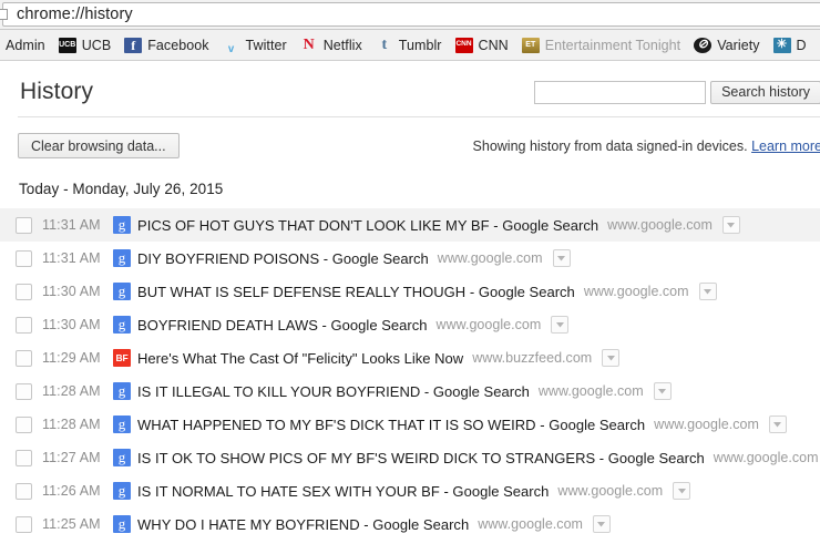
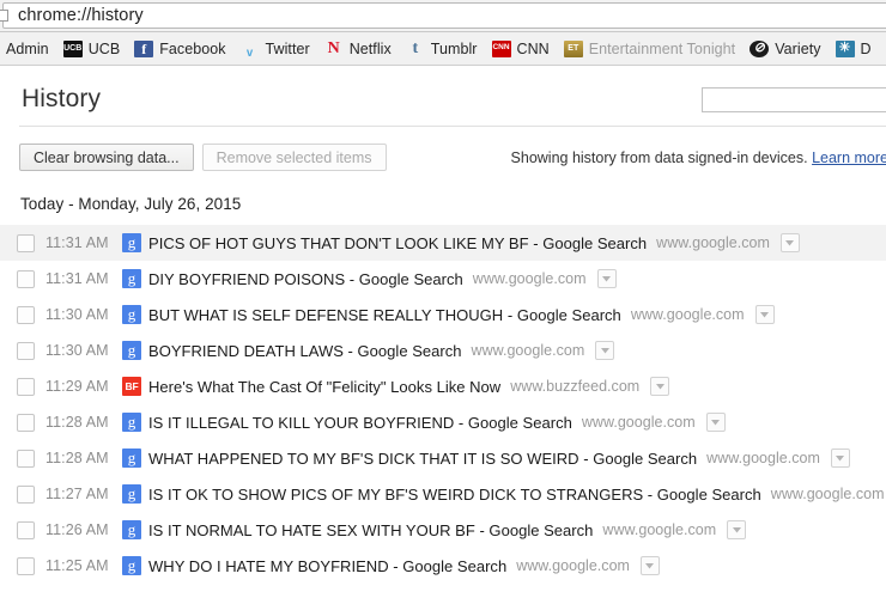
  chrome://history
  Admin
  UCB
  f
  Facebook
  ᵥ
  Twitter
  N
  Netflix
  t
  Tumblr
  CNN
  Entertainment Tonight
  ⊘
  Variety
  ✳
  D
  History
- Search history
  Clear browsing data...
+ Remove selected items
  Showing history from data signed-in devices. Learn more
  Today - Monday, July 26, 2015
  11:31 AM
  g
  PICS OF HOT GUYS THAT DON'T LOOK LIKE MY BF - Google Search
  www.google.com
  11:31 AM
  g
  DIY BOYFRIEND POISONS - Google Search
  www.google.com
  11:30 AM
  g
  BUT WHAT IS SELF DEFENSE REALLY THOUGH - Google Search
  www.google.com
  11:30 AM
  g
  BOYFRIEND DEATH LAWS - Google Search
  www.google.com
  11:29 AM
  BF
  Here's What The Cast Of "Felicity" Looks Like Now
  www.buzzfeed.com
  11:28 AM
  g
  IS IT ILLEGAL TO KILL YOUR BOYFRIEND - Google Search
  www.google.com
  11:28 AM
  g
  WHAT HAPPENED TO MY BF'S DICK THAT IT IS SO WEIRD - Google Search
  www.google.com
  11:27 AM
  g
  IS IT OK TO SHOW PICS OF MY BF'S WEIRD DICK TO STRANGERS - Google Search
  www.google.com
  11:26 AM
  g
  IS IT NORMAL TO HATE SEX WITH YOUR BF - Google Search
  www.google.com
  11:25 AM
  g
  WHY DO I HATE MY BOYFRIEND - Google Search
  www.google.com
